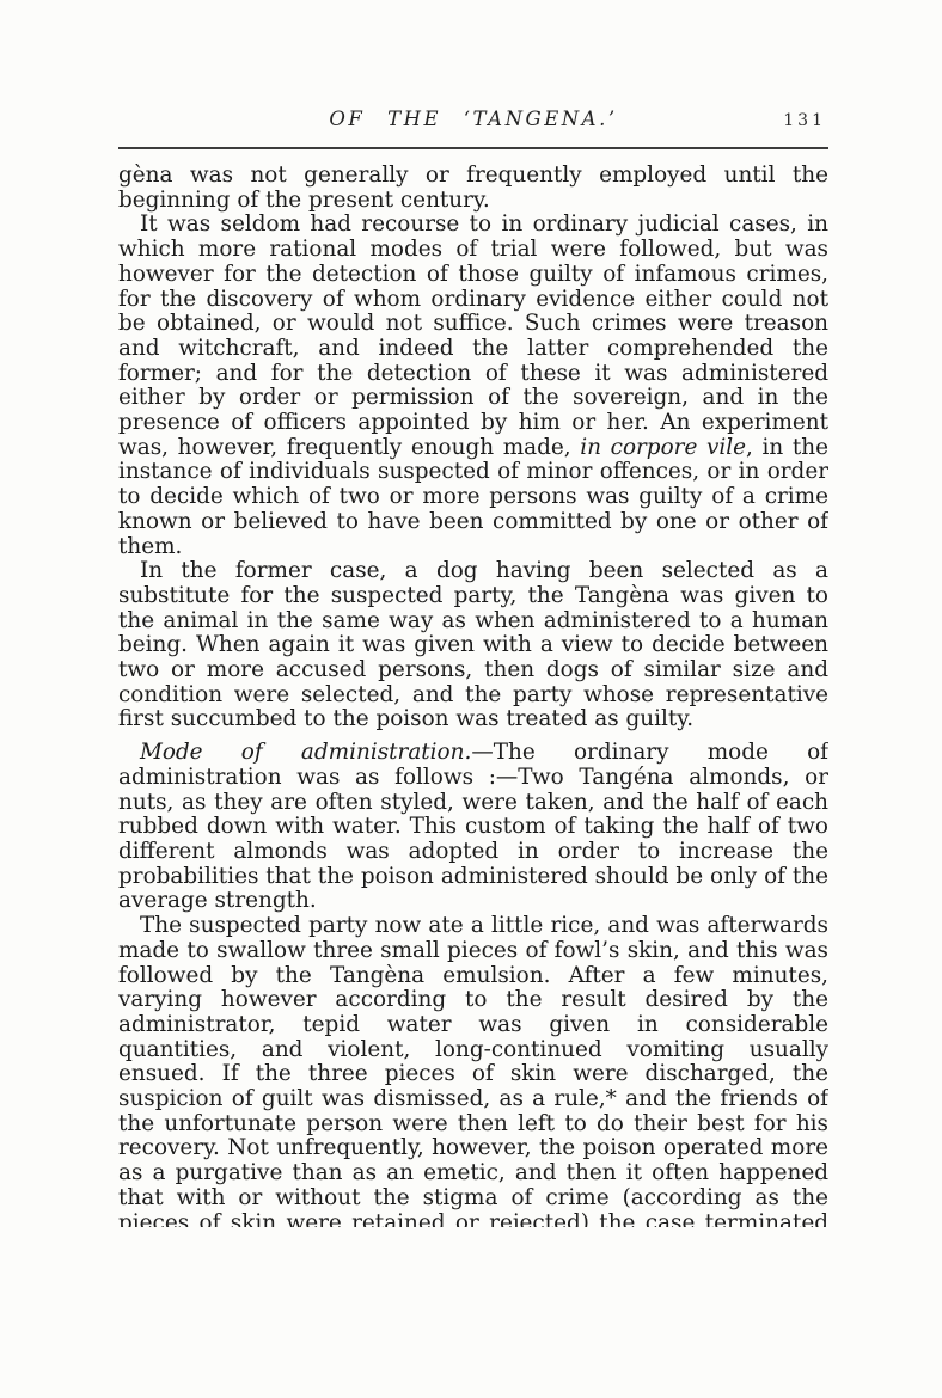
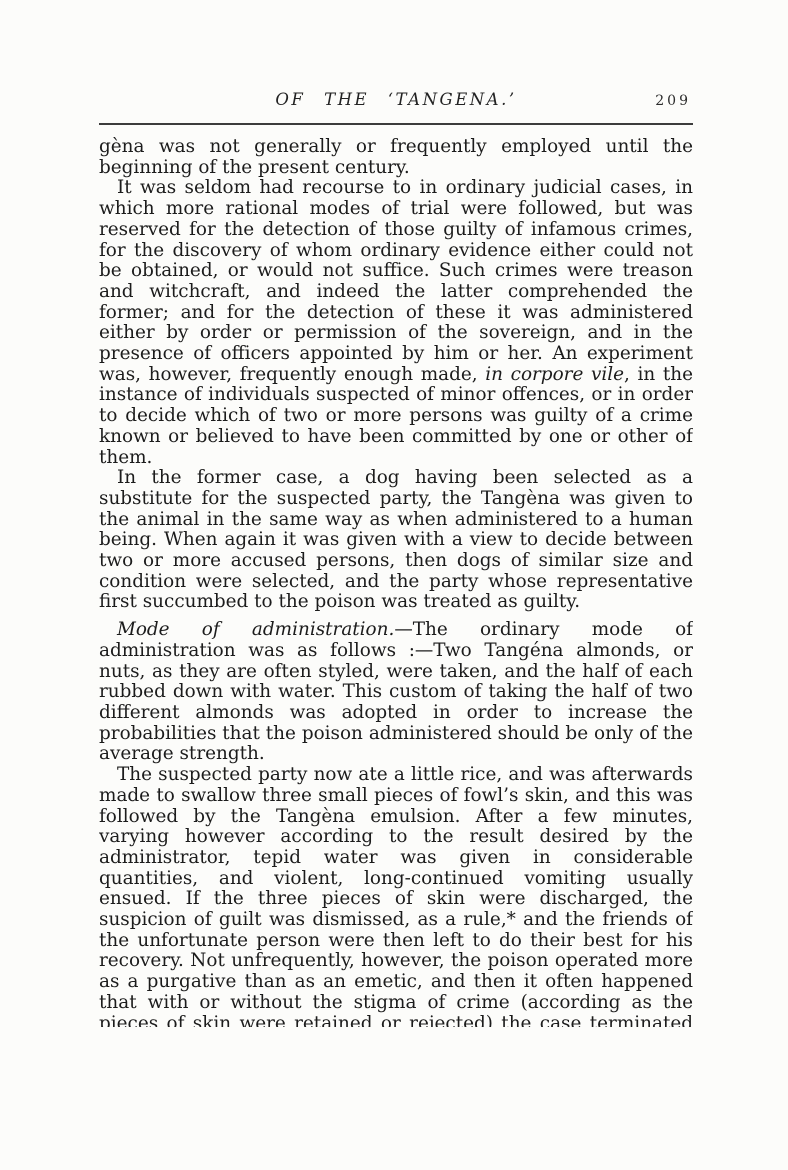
  OF THE ‘TANGENA.’
- 131
+ 209
  gèna was not generally or frequently employed until the beginning of the present century.
- It was seldom had recourse to in ordinary judicial cases, in which more rational modes of trial were followed, but was however for the detection of those guilty of infamous crimes, for the discovery of whom ordinary evidence either could not be obtained, or would not suffice. Such crimes were treason and witchcraft, and indeed the latter comprehended the former; and for the detection of these it was administered either by order or permission of the sovereign, and in the presence of officers appointed by him or her. An experiment was, however, frequently enough made, in corpore vile, in the instance of individuals suspected of minor offences, or in order to decide which of two or more persons was guilty of a crime known or believed to have been committed by one or other of them.
+ It was seldom had recourse to in ordinary judicial cases, in which more rational modes of trial were followed, but was reserved for the detection of those guilty of infamous crimes, for the discovery of whom ordinary evidence either could not be obtained, or would not suffice. Such crimes were treason and witchcraft, and indeed the latter comprehended the former; and for the detection of these it was administered either by order or permission of the sovereign, and in the presence of officers appointed by him or her. An experiment was, however, frequently enough made, in corpore vile, in the instance of individuals suspected of minor offences, or in order to decide which of two or more persons was guilty of a crime known or believed to have been committed by one or other of them.
  In the former case, a dog having been selected as a substitute for the suspected party, the Tangèna was given to the animal in the same way as when administered to a human being. When again it was given with a view to decide between two or more accused persons, then dogs of similar size and condition were selected, and the party whose representative first succumbed to the poison was treated as guilty.
  Mode of administration.—The ordinary mode of administration was as follows :—Two Tangéna almonds, or nuts, as they are often styled, were taken, and the half of each rubbed down with water. This custom of taking the half of two different almonds was adopted in order to increase the probabilities that the poison administered should be only of the average strength.
  The suspected party now ate a little rice, and was afterwards made to swallow three small pieces of fowl’s skin, and this was followed by the Tangèna emulsion. After a few minutes, varying however according to the result desired by the administrator, tepid water was given in considerable quantities, and violent, long-continued vomiting usually ensued. If the three pieces of skin were discharged, the suspicion of guilt was dismissed, as a rule,* and the friends of the unfortunate person were then left to do their best for his recovery. Not unfrequently, however, the poison operated more as a purgative than as an emetic, and then it often happened that with or without the stigma of crime (according as the pieces of skin were retained or rejected) the case terminated
